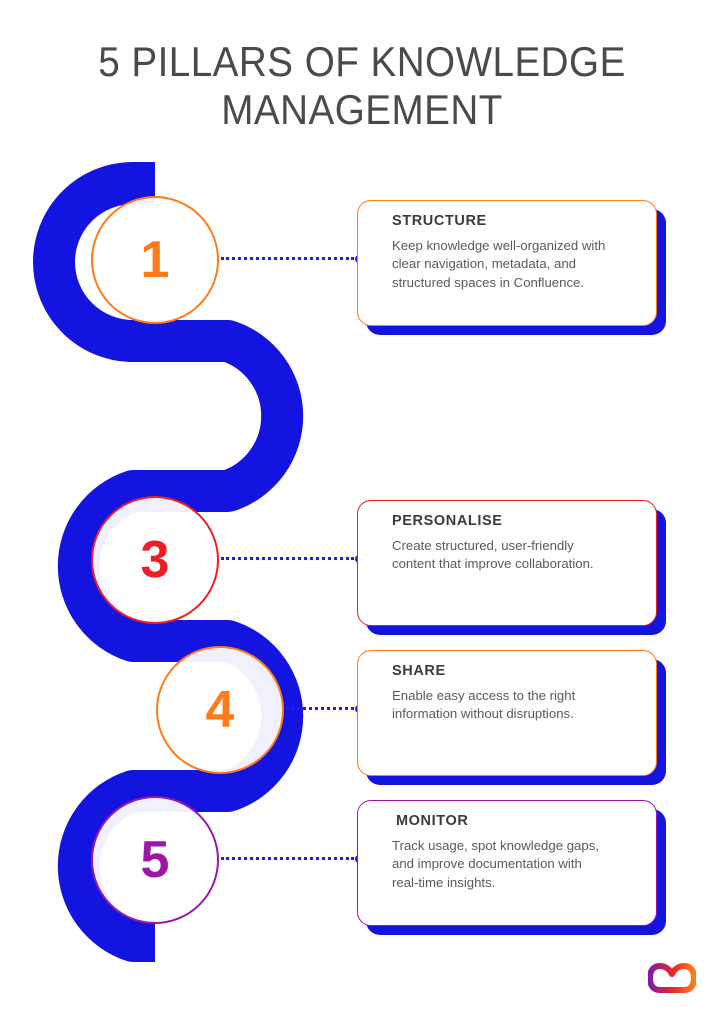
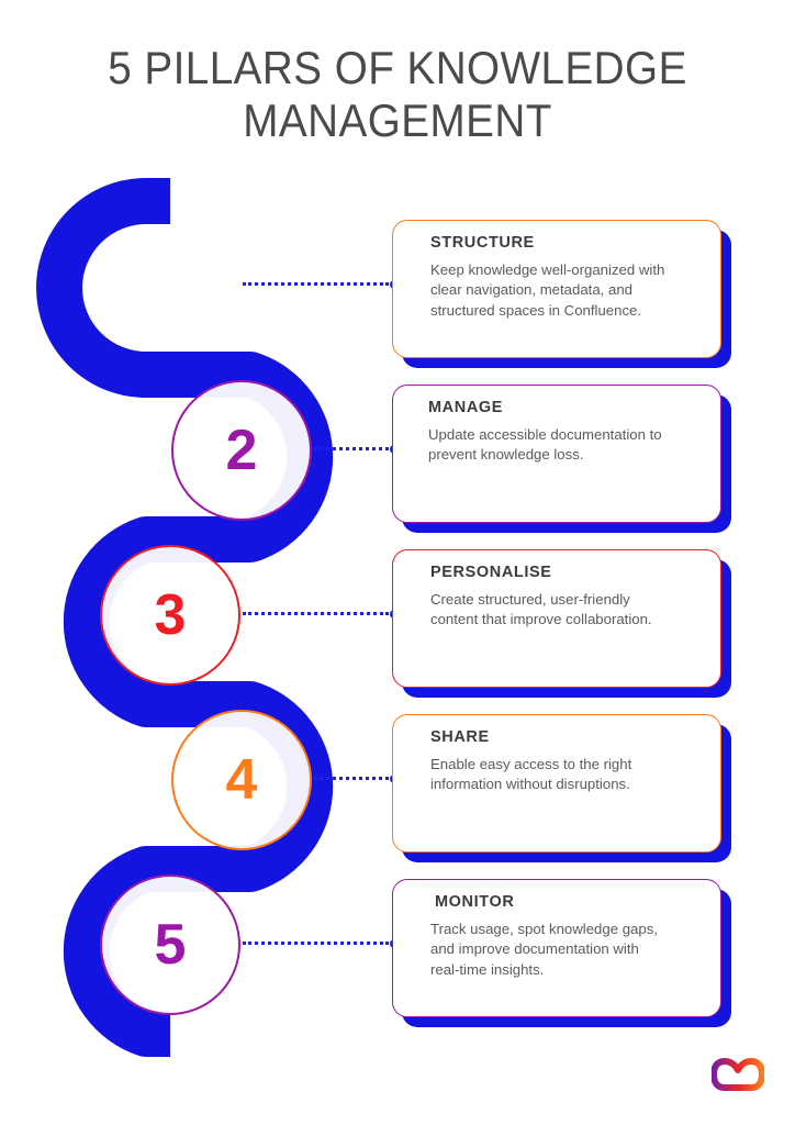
  5 PILLARS OF KNOWLEDGE
  MANAGEMENT
- 1
  STRUCTURE
  Keep knowledge well-organized with
  clear navigation, metadata, and
  structured spaces in Confluence.
+ 2
+ MANAGE
+ Update accessible documentation to
+ prevent knowledge loss.
  3
  PERSONALISE
  Create structured, user-friendly
  content that improve collaboration.
  4
  SHARE
  Enable easy access to the right
  information without disruptions.
  5
  MONITOR
  Track usage, spot knowledge gaps,
  and improve documentation with
  real-time insights.
